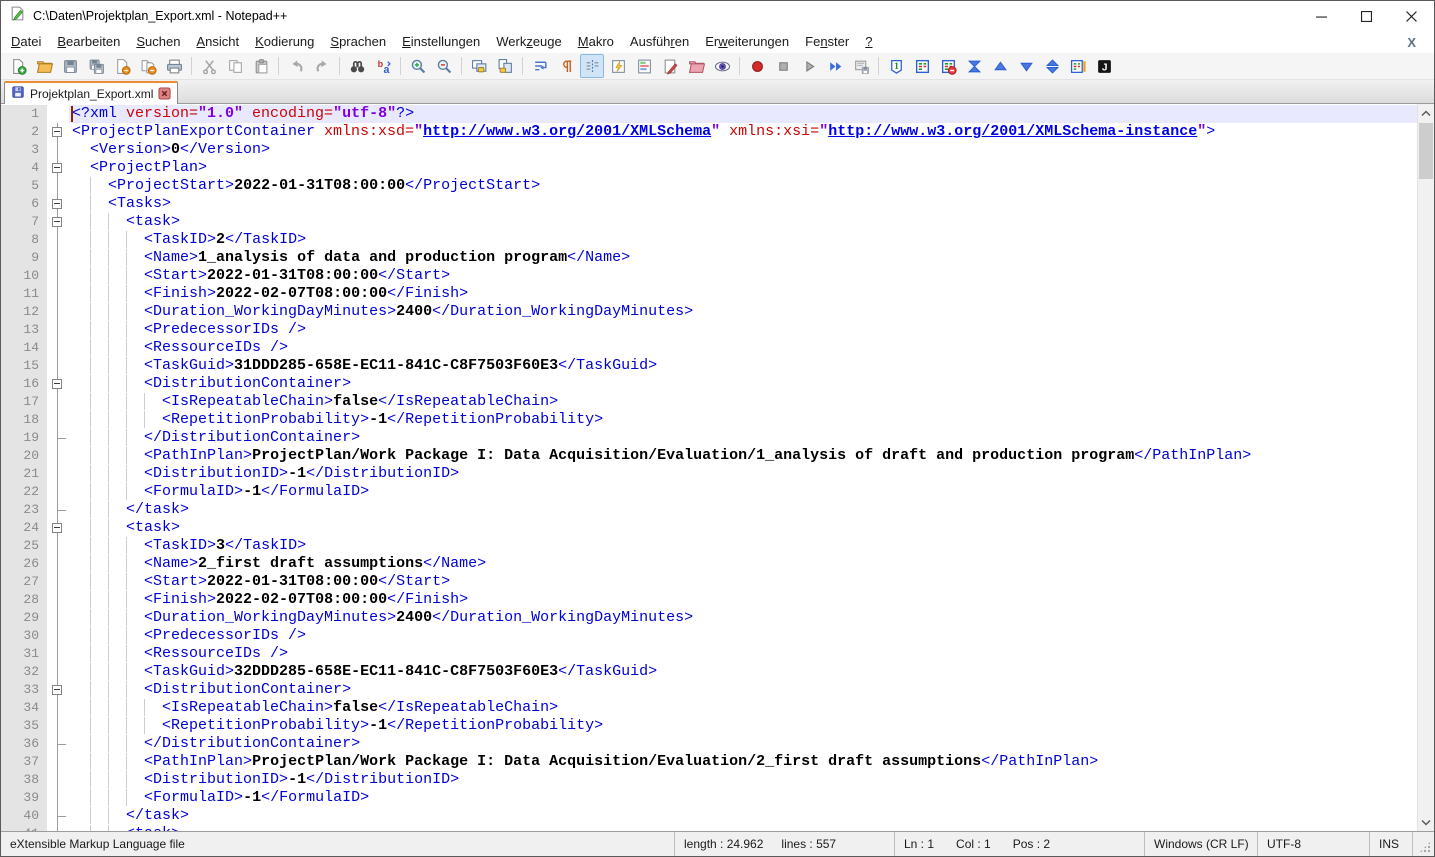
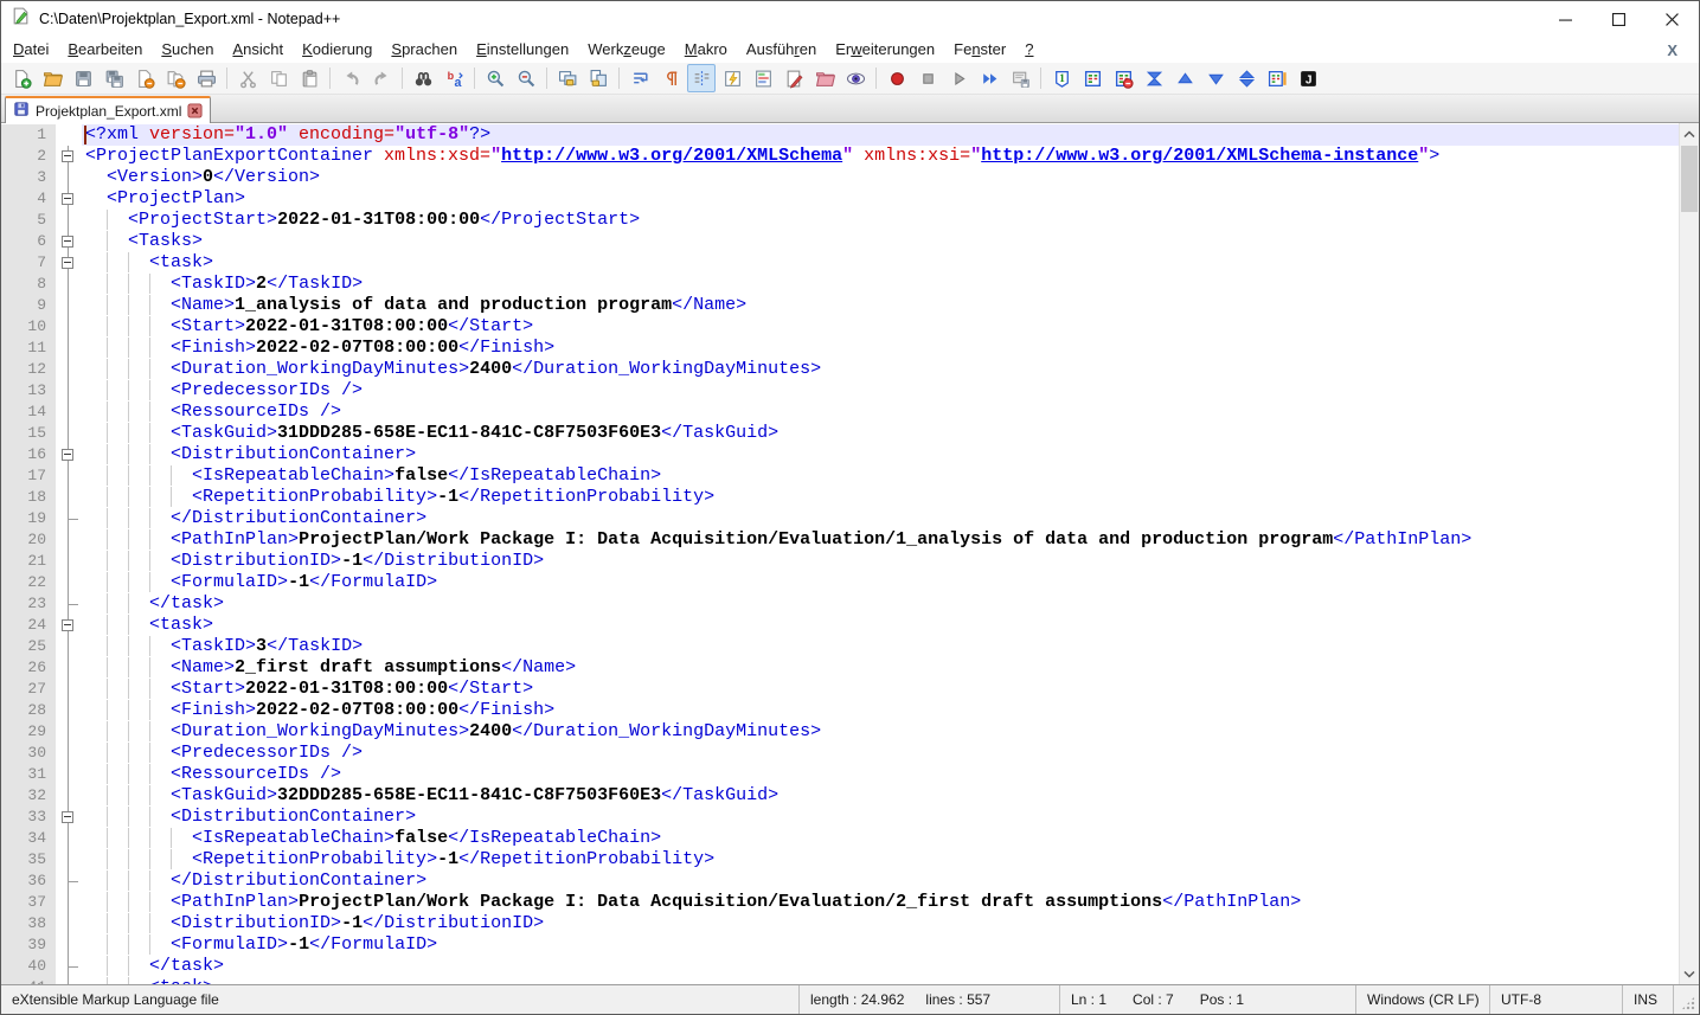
  C:\Daten\Projektplan_Export.xml - Notepad++
  Datei
  Bearbeiten
  Suchen
  Ansicht
  Kodierung
  Sprachen
  Einstellungen
  Werkzeuge
  Makro
  Ausführen
  Erweiterungen
  Fenster
  ?
  X
  b
  a
  1
  J
  Projektplan_Export.xml
  1
  <?xml version="1.0" encoding="utf-8"?>
  2
  <ProjectPlanExportContainer xmlns:xsd="http://www.w3.org/2001/XMLSchema" xmlns:xsi="http://www.w3.org/2001/XMLSchema-instance">
  3
  <Version>0</Version>
  4
  <ProjectPlan>
  5
  <ProjectStart>2022-01-31T08:00:00</ProjectStart>
  6
  <Tasks>
  7
  <task>
  8
  <TaskID>2</TaskID>
  9
  <Name>1_analysis of data and production program</Name>
  10
  <Start>2022-01-31T08:00:00</Start>
  11
  <Finish>2022-02-07T08:00:00</Finish>
  12
  <Duration_WorkingDayMinutes>2400</Duration_WorkingDayMinutes>
  13
  <PredecessorIDs />
  14
  <RessourceIDs />
  15
  <TaskGuid>31DDD285-658E-EC11-841C-C8F7503F60E3</TaskGuid>
  16
  <DistributionContainer>
  17
  <IsRepeatableChain>false</IsRepeatableChain>
  18
  <RepetitionProbability>-1</RepetitionProbability>
  19
  </DistributionContainer>
  20
- <PathInPlan>ProjectPlan/Work Package I: Data Acquisition/Evaluation/1_analysis of draft and production program</PathInPlan>
+ <PathInPlan>ProjectPlan/Work Package I: Data Acquisition/Evaluation/1_analysis of data and production program</PathInPlan>
  21
  <DistributionID>-1</DistributionID>
  22
  <FormulaID>-1</FormulaID>
  23
  </task>
  24
  <task>
  25
  <TaskID>3</TaskID>
  26
  <Name>2_first draft assumptions</Name>
  27
  <Start>2022-01-31T08:00:00</Start>
  28
  <Finish>2022-02-07T08:00:00</Finish>
  29
  <Duration_WorkingDayMinutes>2400</Duration_WorkingDayMinutes>
  30
  <PredecessorIDs />
  31
  <RessourceIDs />
  32
  <TaskGuid>32DDD285-658E-EC11-841C-C8F7503F60E3</TaskGuid>
  33
  <DistributionContainer>
  34
  <IsRepeatableChain>false</IsRepeatableChain>
  35
  <RepetitionProbability>-1</RepetitionProbability>
  36
  </DistributionContainer>
  37
  <PathInPlan>ProjectPlan/Work Package I: Data Acquisition/Evaluation/2_first draft assumptions</PathInPlan>
  38
  <DistributionID>-1</DistributionID>
  39
  <FormulaID>-1</FormulaID>
  40
  </task>
  eXtensible Markup Language file
  length : 24.962
  lines : 557
  Ln : 1
- Col : 1
+ Col : 7
- Pos : 2
+ Pos : 1
  Windows (CR LF)
  UTF-8
  INS
